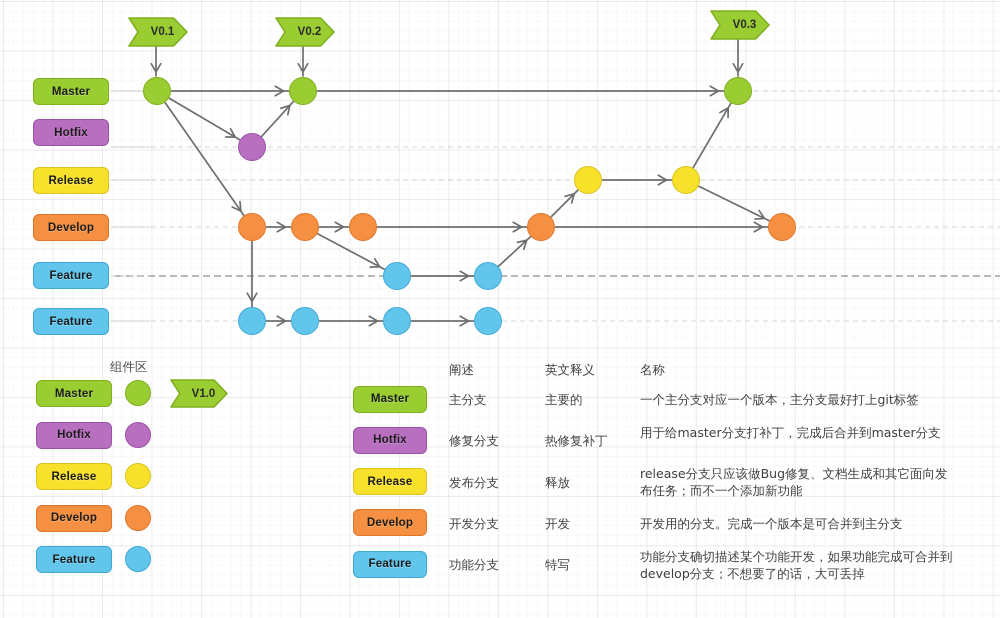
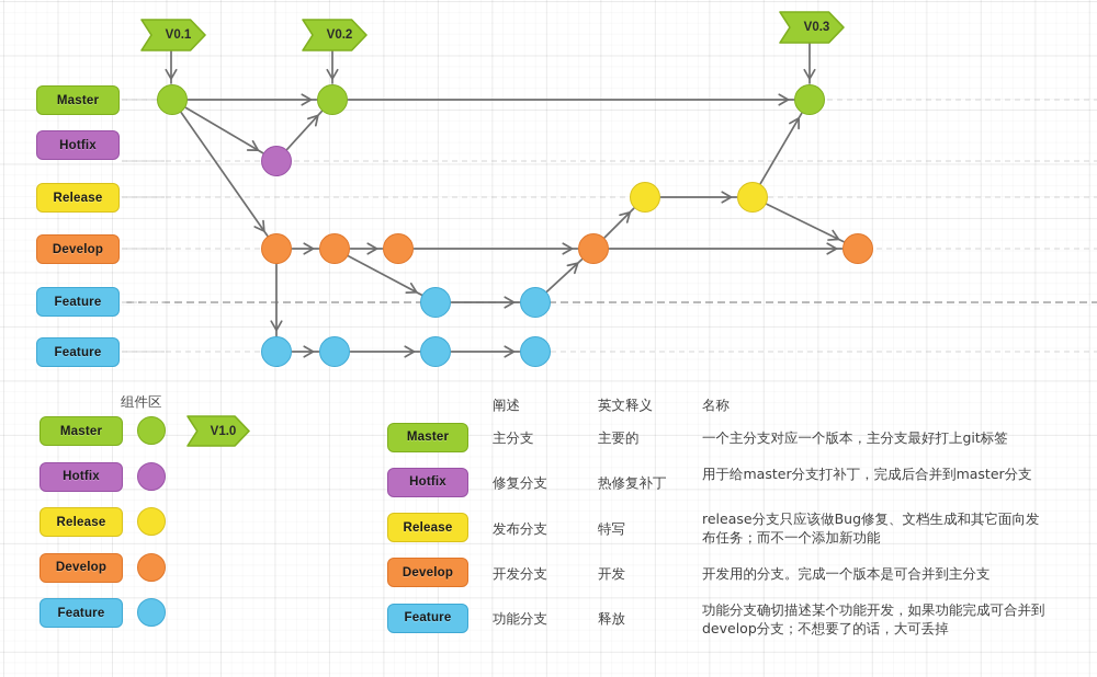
  Master
  Hotfix
  Release
  Develop
  Feature
  Feature
  V0.1
  V0.2
  V0.3
  组件区
  Master
  Hotfix
  Release
  Develop
  Feature
  V1.0
  阐述
  英文释义
  名称
  Master
  主分支
  主要的
  一个主分支对应一个版本，主分支最好打上git标签
  Hotfix
  修复分支
  热修复补丁
  用于给master分支打补丁，完成后合并到master分支
  Release
  发布分支
- 释放
+ 特写
  release分支只应该做Bug修复、文档生成和其它面向发布任务；而不一个添加新功能
  Develop
  开发分支
  开发
  开发用的分支。完成一个版本是可合并到主分支
  Feature
  功能分支
- 特写
+ 释放
  功能分支确切描述某个功能开发，如果功能完成可合并到develop分支；不想要了的话，大可丢掉
